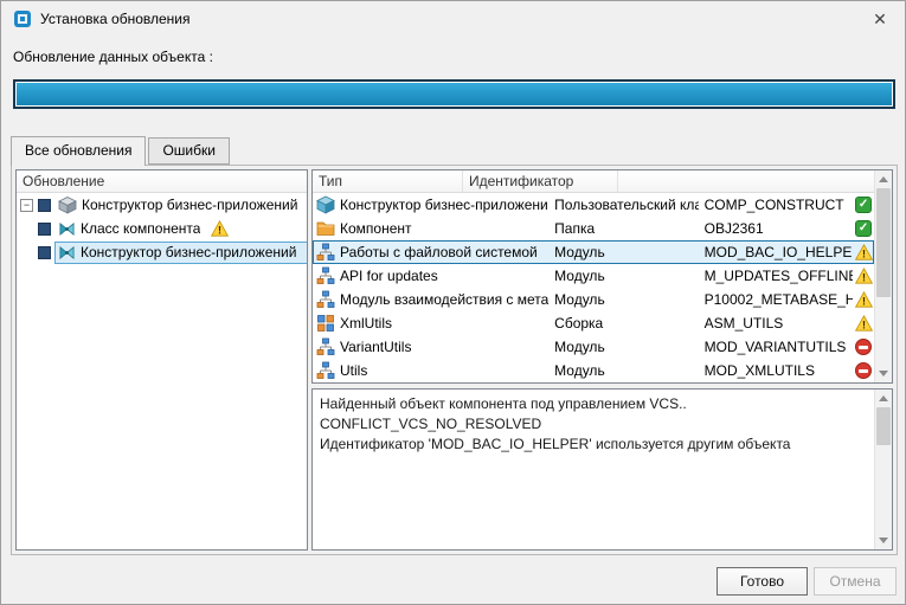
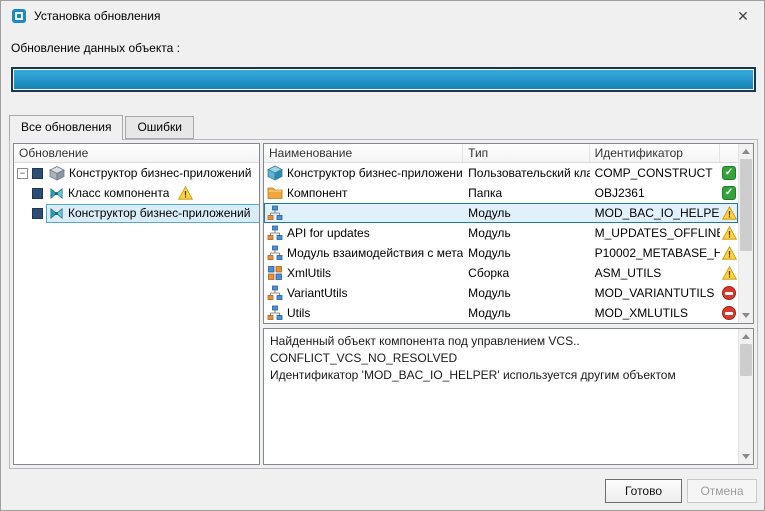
  Установка обновления
  ✕
  Обновление данных объекта :
  Все обновления
  Ошибки
  Обновление
  −
  Конструктор бизнес-приложений
  Класс компонента
  !
  Конструктор бизнес-приложений
+ Наименование
  Тип
  Идентификатор
  Конструктор бизнес-приложени
  Пользовательский кл
  COMP_CONSTRUCT
  ✓
  Компонент
  Папка
  OBJ2361
  ✓
- Работы с файловой системой
  Модуль
  MOD_BAC_IO_HELPE
  !
  API for updates
  Модуль
  M_UPDATES_OFFLIN
  !
  Модуль взаимодействия с мета
  Модуль
  P10002_METABASE_H
  !
  XmlUtils
  Сборка
  ASM_UTILS
  !
  VariantUtils
  Модуль
  MOD_VARIANTUTILS
  Utils
  Модуль
  MOD_XMLUTILS
  Найденный объект компонента под управлением VCS..
  CONFLICT_VCS_NO_RESOLVED
- Идентификатор 'MOD_BAC_IO_HELPER' используется другим объекта
+ Идентификатор 'MOD_BAC_IO_HELPER' используется другим объектом
  Готово
  Отмена
